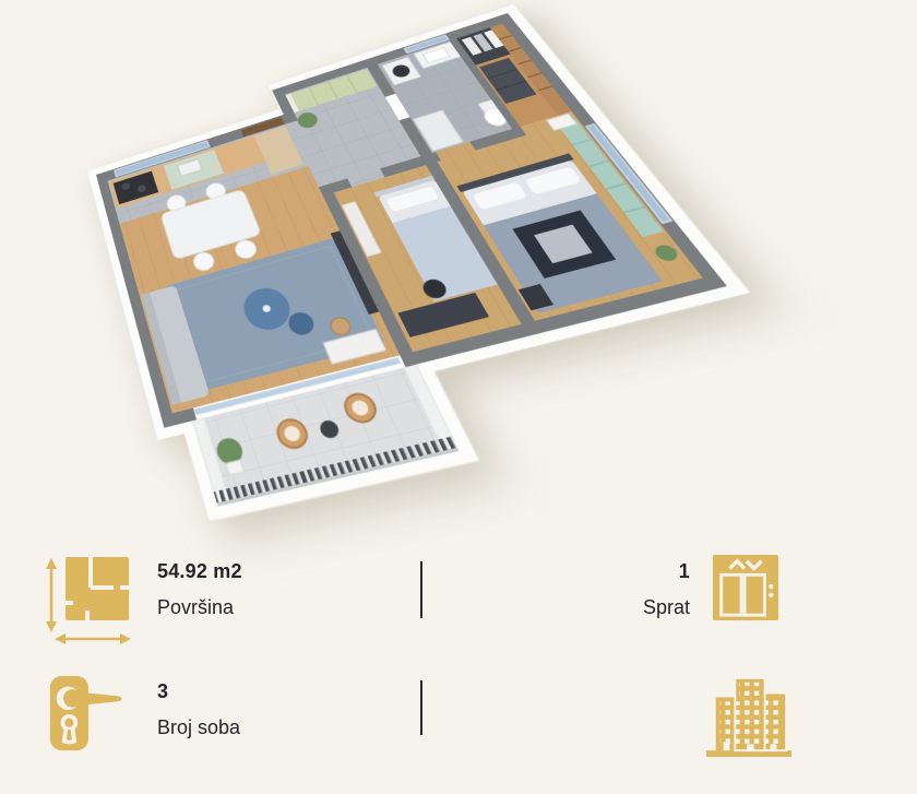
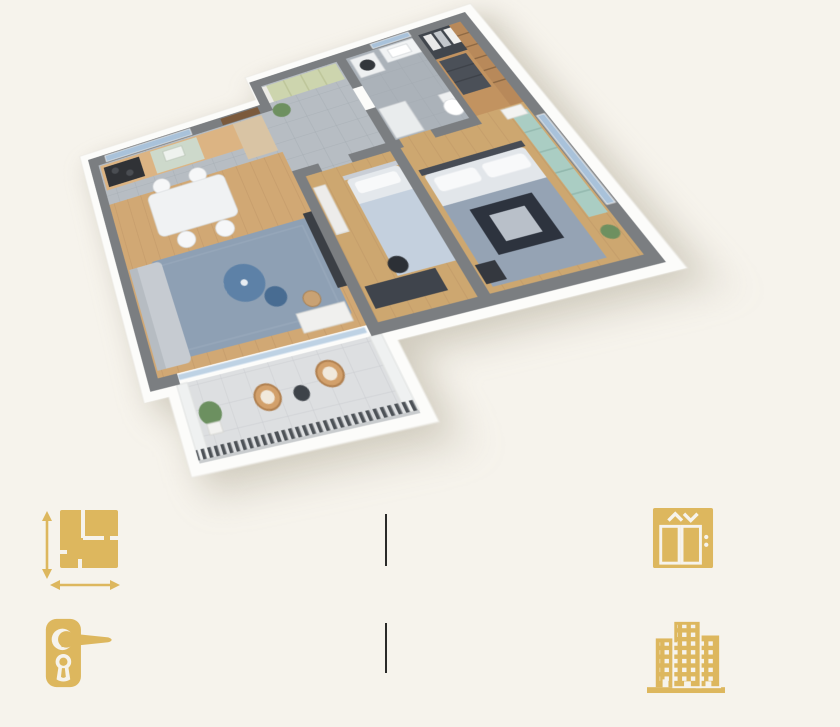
- 54.92 m2
- Površina
- 1
- Sprat
- 3
- Broj soba
